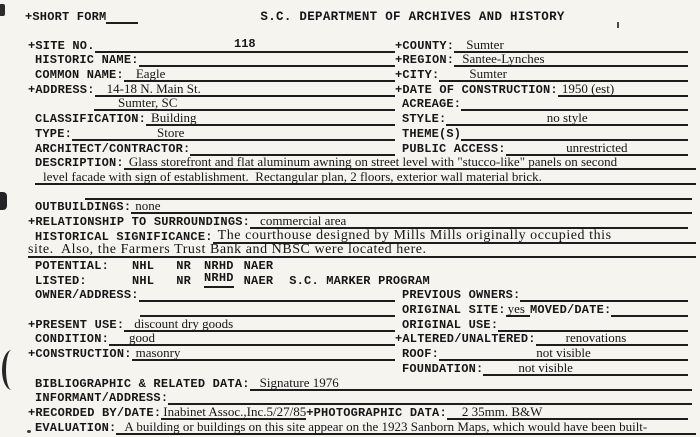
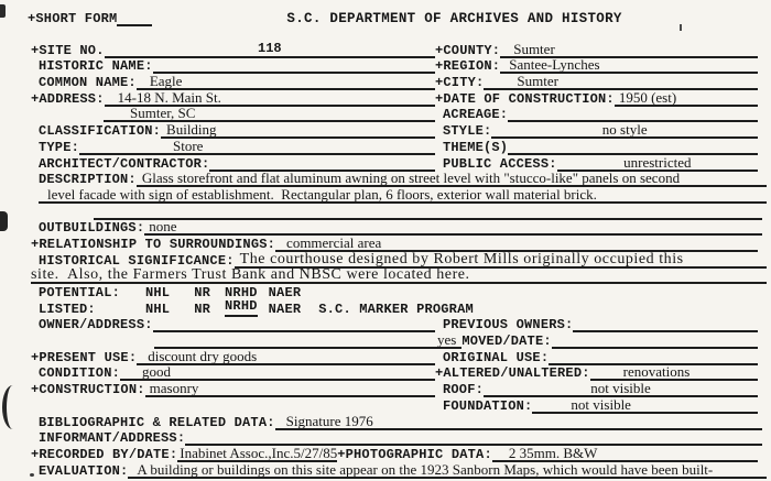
  +SHORT FORM
  S.C. DEPARTMENT OF ARCHIVES AND HISTORY
  +SITE NO.
  118
  +COUNTY:
  Sumter
  HISTORIC NAME:
  +REGION:
  Santee-Lynches
  COMMON NAME:
  Eagle
  +CITY:
  Sumter
  +ADDRESS:
  14-18 N. Main St.
  +DATE OF CONSTRUCTION:
  1950 (est)
  Sumter, SC
  ACREAGE:
  CLASSIFICATION:
  Building
  STYLE:
  no style
  TYPE:
  Store
  THEME(S)
  ARCHITECT/CONTRACTOR:
  PUBLIC ACCESS:
  unrestricted
  DESCRIPTION:
  Glass storefront and flat aluminum awning on street level with "stucco-like" panels on second
- level facade with sign of establishment. Rectangular plan, 2 floors, exterior wall material brick.
+ level facade with sign of establishment. Rectangular plan, 6 floors, exterior wall material brick.
  OUTBUILDINGS:
  none
  +RELATIONSHIP TO SURROUNDINGS:
  commercial area
  HISTORICAL SIGNIFICANCE:
- The courthouse designed by Mills Mills originally occupied this
+ The courthouse designed by Robert Mills originally occupied this
  site. Also, the Farmers Trust Bank and NBSC were located here.
  POTENTIAL:
  NHL
  NR
  NRHD
  NAER
  LISTED:
  NHL
  NR
  NRHD
  NAER
  S.C. MARKER PROGRAM
  OWNER/ADDRESS:
  PREVIOUS OWNERS:
- ORIGINAL SITE:
  yes
  MOVED/DATE:
  +PRESENT USE:
  discount dry goods
  ORIGINAL USE:
  CONDITION:
  good
  +ALTERED/UNALTERED:
  renovations
  +CONSTRUCTION:
  masonry
  ROOF:
  not visible
  FOUNDATION:
  not visible
  BIBLIOGRAPHIC & RELATED DATA:
  Signature 1976
  INFORMANT/ADDRESS:
  +RECORDED BY/DATE:
  Inabinet Assoc.,Inc.5/27/85
  +PHOTOGRAPHIC DATA:
  2 35mm. B&W
  EVALUATION:
  A building or buildings on this site appear on the 1923 Sanborn Maps, which would have been built-
